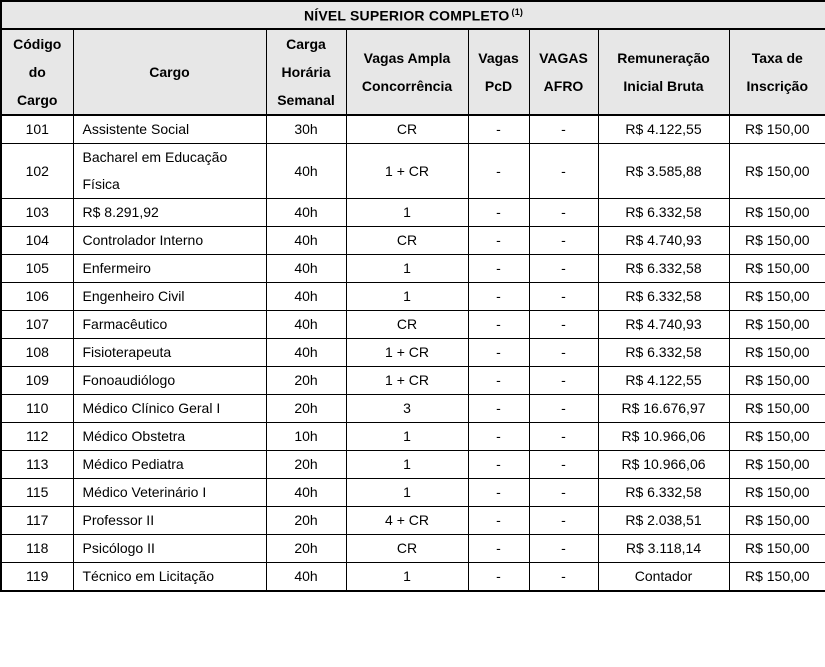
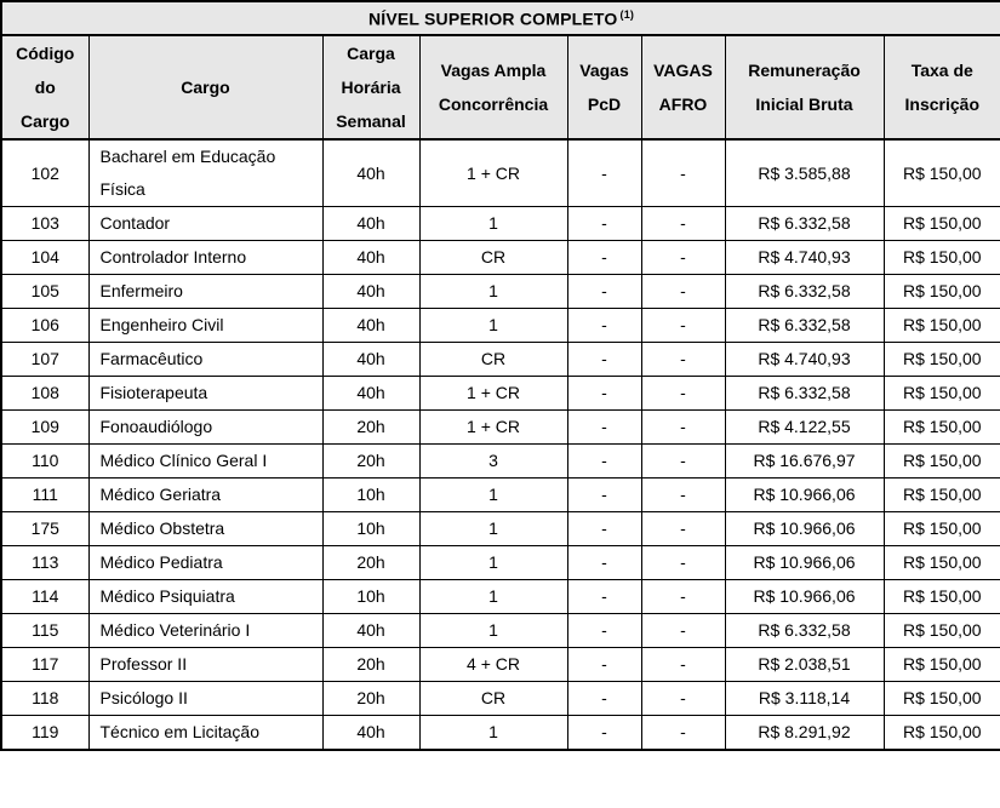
  NÍVEL SUPERIOR COMPLETO (1)
  Código do Cargo	Cargo	Carga Horária Semanal	Vagas Ampla Concorrência	Vagas PcD	VAGAS AFRO	Remuneração Inicial Bruta	Taxa de Inscrição
- 101	Assistente Social	30h	CR	-	-	R$ 4.122,55	R$ 150,00
  102	Bacharel em Educação Física	40h	1 + CR	-	-	R$ 3.585,88	R$ 150,00
- 103	R$ 8.291,92	40h	1	-	-	R$ 6.332,58	R$ 150,00
+ 103	Contador	40h	1	-	-	R$ 6.332,58	R$ 150,00
  104	Controlador Interno	40h	CR	-	-	R$ 4.740,93	R$ 150,00
  105	Enfermeiro	40h	1	-	-	R$ 6.332,58	R$ 150,00
  106	Engenheiro Civil	40h	1	-	-	R$ 6.332,58	R$ 150,00
  107	Farmacêutico	40h	CR	-	-	R$ 4.740,93	R$ 150,00
  108	Fisioterapeuta	40h	1 + CR	-	-	R$ 6.332,58	R$ 150,00
  109	Fonoaudiólogo	20h	1 + CR	-	-	R$ 4.122,55	R$ 150,00
  110	Médico Clínico Geral I	20h	3	-	-	R$ 16.676,97	R$ 150,00
+ 111	Médico Geriatra	10h	1	-	-	R$ 10.966,06	R$ 150,00
- 112	Médico Obstetra	10h	1	-	-	R$ 10.966,06	R$ 150,00
+ 175	Médico Obstetra	10h	1	-	-	R$ 10.966,06	R$ 150,00
  113	Médico Pediatra	20h	1	-	-	R$ 10.966,06	R$ 150,00
+ 114	Médico Psiquiatra	10h	1	-	-	R$ 10.966,06	R$ 150,00
  115	Médico Veterinário I	40h	1	-	-	R$ 6.332,58	R$ 150,00
  117	Professor II	20h	4 + CR	-	-	R$ 2.038,51	R$ 150,00
  118	Psicólogo II	20h	CR	-	-	R$ 3.118,14	R$ 150,00
- 119	Técnico em Licitação	40h	1	-	-	Contador	R$ 150,00
+ 119	Técnico em Licitação	40h	1	-	-	R$ 8.291,92	R$ 150,00
